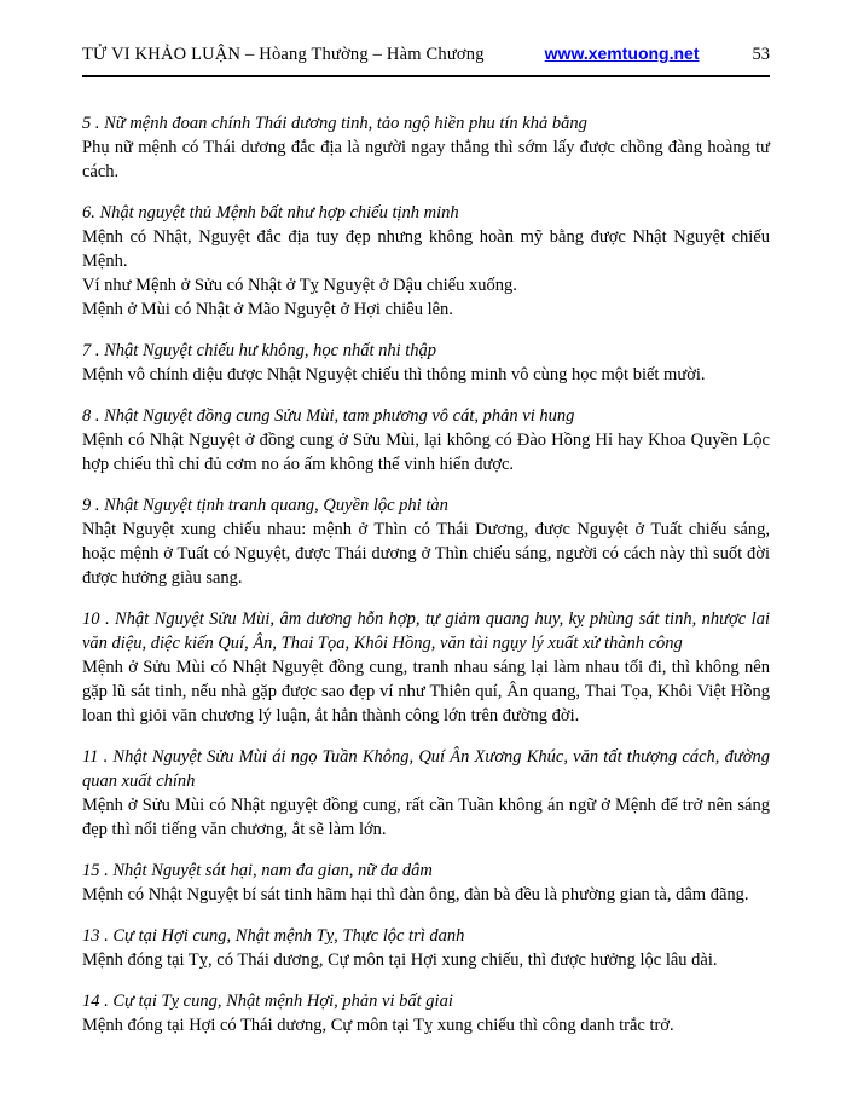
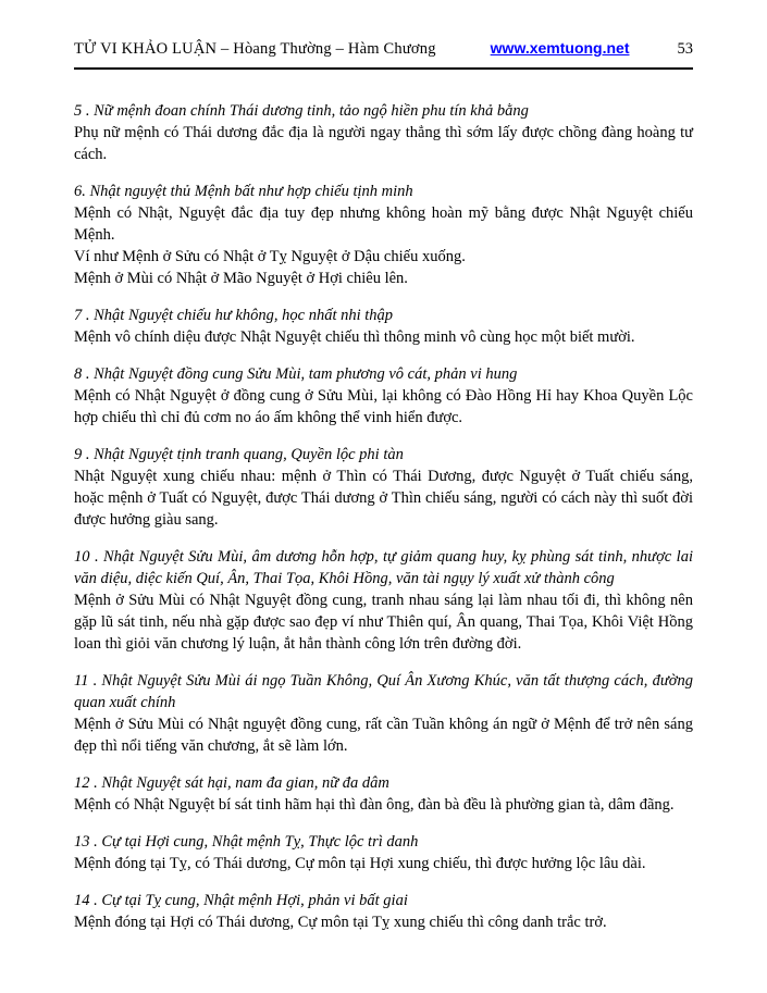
  TỬ VI KHẢO LUẬN – Hòang Thường – Hàm Chương
  www.xemtuong.net
  53
  5 . Nữ mệnh đoan chính Thái dương tinh, tảo ngộ hiền phu tín khả bằng
  Phụ nữ mệnh có Thái dương đắc địa là người ngay thẳng thì sớm lấy được chồng đàng hoàng tư cách.
  6. Nhật nguyệt thủ Mệnh bất như hợp chiếu tịnh minh
  Mệnh có Nhật, Nguyệt đắc địa tuy đẹp nhưng không hoàn mỹ bằng được Nhật Nguyệt chiếu Mệnh.
  Ví như Mệnh ở Sửu có Nhật ở Tỵ Nguyệt ở Dậu chiếu xuống.
  Mệnh ở Mùi có Nhật ở Mão Nguyệt ở Hợi chiêu lên.
  7 . Nhật Nguyệt chiếu hư không, học nhất nhi thập
  Mệnh vô chính diệu được Nhật Nguyệt chiếu thì thông minh vô cùng học một biết mười.
  8 . Nhật Nguyệt đồng cung Sửu Mùi, tam phương vô cát, phản vi hung
  Mệnh có Nhật Nguyệt ở đồng cung ở Sửu Mùi, lại không có Đào Hồng Hỉ hay Khoa Quyền Lộc hợp chiếu thì chỉ đủ cơm no áo ấm không thể vinh hiển được.
  9 . Nhật Nguyệt tịnh tranh quang, Quyền lộc phi tàn
  Nhật Nguyệt xung chiếu nhau: mệnh ở Thìn có Thái Dương, được Nguyệt ở Tuất chiếu sáng, hoặc mệnh ở Tuất có Nguyệt, được Thái dương ở Thìn chiếu sáng, người có cách này thì suốt đời được hưởng giàu sang.
  10 . Nhật Nguyệt Sửu Mùi, âm dương hỗn hợp, tự giảm quang huy, kỵ phùng sát tinh, nhược lai văn diệu, diệc kiến Quí, Ân, Thai Tọa, Khôi Hồng, văn tài ngụy lý xuất xử thành công
  Mệnh ở Sửu Mùi có Nhật Nguyệt đồng cung, tranh nhau sáng lại làm nhau tối đi, thì không nên gặp lũ sát tinh, nếu nhà gặp được sao đẹp ví như Thiên quí, Ân quang, Thai Tọa, Khôi Việt Hồng loan thì giỏi văn chương lý luận, ắt hẳn thành công lớn trên đường đời.
  11 . Nhật Nguyệt Sửu Mùi ái ngọ Tuần Không, Quí Ân Xương Khúc, văn tất thượng cách, đường quan xuất chính
  Mệnh ở Sửu Mùi có Nhật nguyệt đồng cung, rất cần Tuần không án ngữ ở Mệnh để trở nên sáng đẹp thì nổi tiếng văn chương, ắt sẽ làm lớn.
- 15 . Nhật Nguyệt sát hại, nam đa gian, nữ đa dâm
+ 12 . Nhật Nguyệt sát hại, nam đa gian, nữ đa dâm
  Mệnh có Nhật Nguyệt bí sát tinh hãm hại thì đàn ông, đàn bà đều là phường gian tà, dâm đãng.
  13 . Cự tại Hợi cung, Nhật mệnh Tỵ, Thực lộc trì danh
  Mệnh đóng tại Tỵ, có Thái dương, Cự môn tại Hợi xung chiếu, thì được hưởng lộc lâu dài.
  14 . Cự tại Tỵ cung, Nhật mệnh Hợi, phản vi bất giai
  Mệnh đóng tại Hợi có Thái dương, Cự môn tại Tỵ xung chiếu thì công danh trắc trở.
